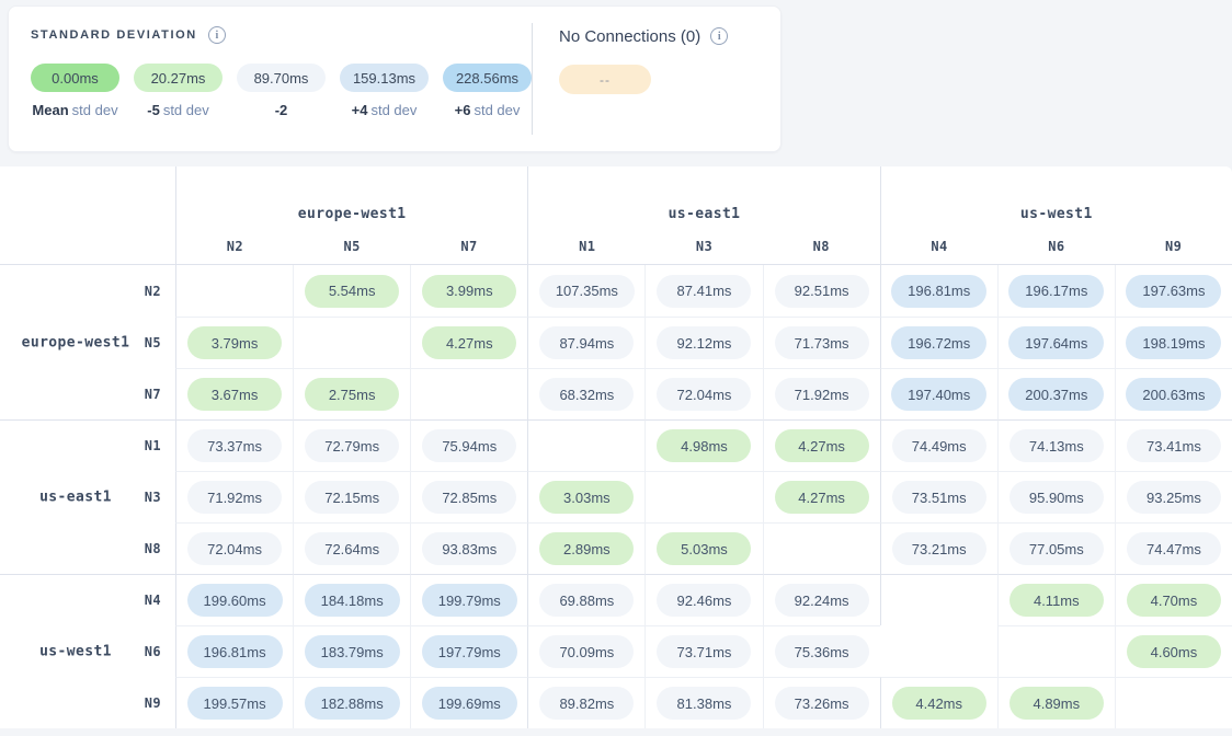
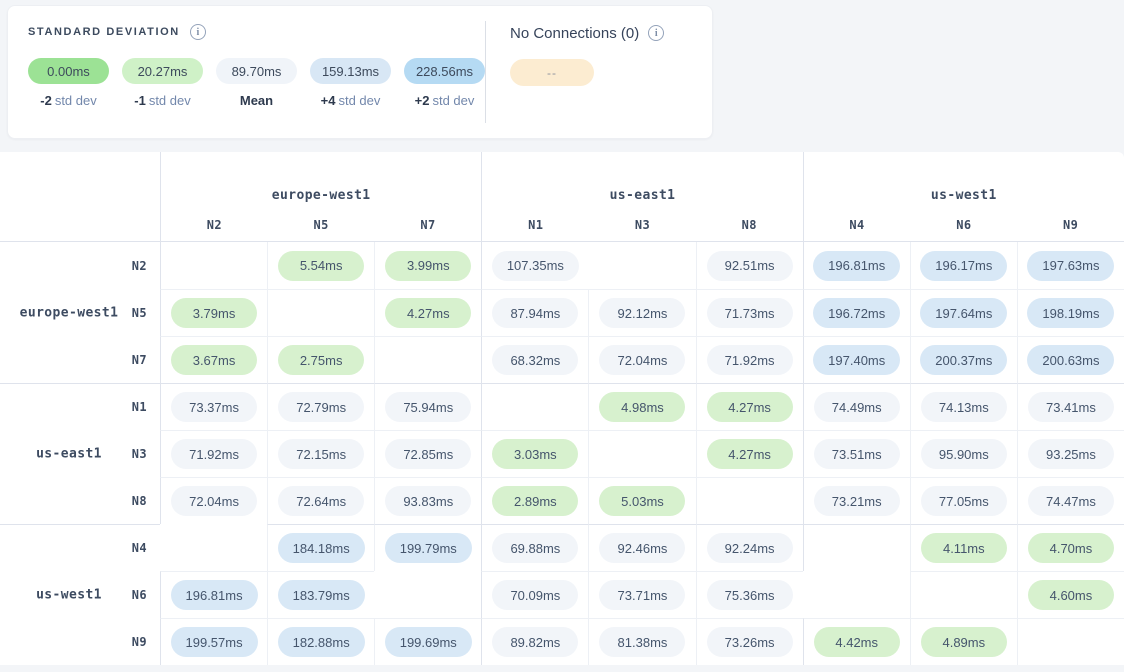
  STANDARD DEVIATION
  i
  0.00ms
  20.27ms
  89.70ms
  159.13ms
  228.56ms
- Mean std dev
+ -2 std dev
- -5 std dev
+ -1 std dev
- -2
+ Mean
  +4 std dev
- +6 std dev
+ +2 std dev
  No Connections (0)
  i
  --
  europe-west1
  N2
  N5
  N7
  us-east1
  N1
  N3
  N8
  us-west1
  N4
  N6
  N9
  europe-west1
  N2
  N5
  N7
  5.54ms
  3.99ms
  107.35ms
- 87.41ms
  92.51ms
  196.81ms
  196.17ms
  197.63ms
  3.79ms
  4.27ms
  87.94ms
  92.12ms
  71.73ms
  196.72ms
  197.64ms
  198.19ms
  3.67ms
  2.75ms
  68.32ms
  72.04ms
  71.92ms
  197.40ms
  200.37ms
  200.63ms
  us-east1
  N1
  N3
  N8
  73.37ms
  72.79ms
  75.94ms
  4.98ms
  4.27ms
  74.49ms
  74.13ms
  73.41ms
  71.92ms
  72.15ms
  72.85ms
  3.03ms
  4.27ms
  73.51ms
  95.90ms
  93.25ms
  72.04ms
  72.64ms
  93.83ms
  2.89ms
  5.03ms
  73.21ms
  77.05ms
  74.47ms
  us-west1
  N4
  N6
  N9
- 199.60ms
  184.18ms
  199.79ms
  69.88ms
  92.46ms
  92.24ms
  4.11ms
  4.70ms
  196.81ms
  183.79ms
- 197.79ms
  70.09ms
  73.71ms
  75.36ms
  4.60ms
  199.57ms
  182.88ms
  199.69ms
  89.82ms
  81.38ms
  73.26ms
  4.42ms
  4.89ms
